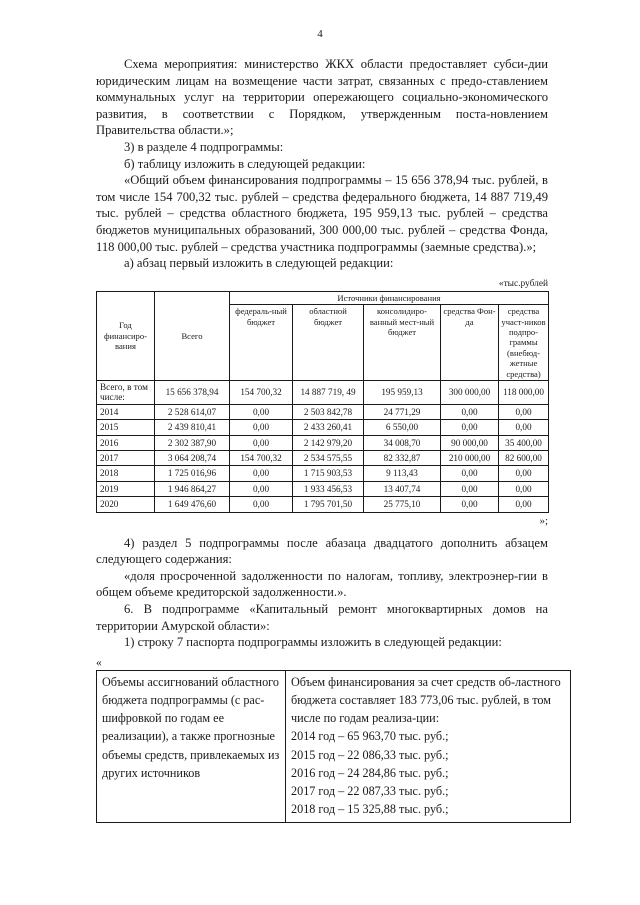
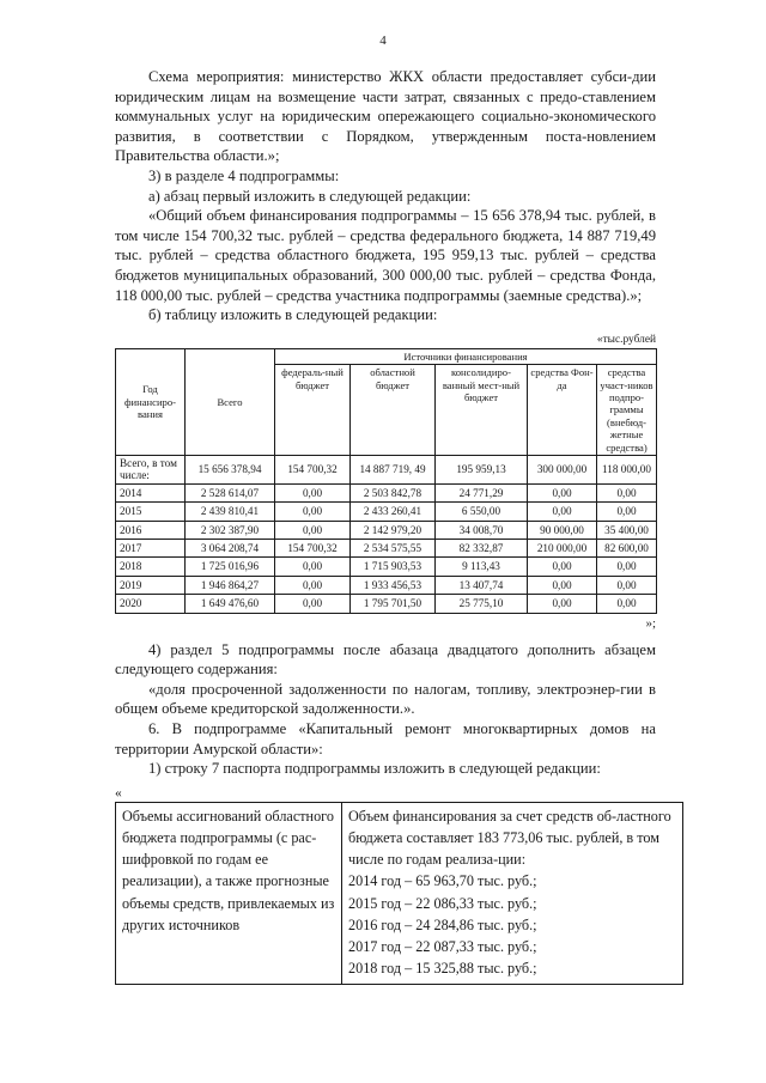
  4
- Схема мероприятия: министерство ЖКХ области предоставляет субси-дии юридическим лицам на возмещение части затрат, связанных с предо-ставлением коммунальных услуг на территории опережающего социально-экономического развития, в соответствии с Порядком, утвержденным поста-новлением Правительства области.»;
+ Схема мероприятия: министерство ЖКХ области предоставляет субси-дии юридическим лицам на возмещение части затрат, связанных с предо-ставлением коммунальных услуг на юридическим опережающего социально-экономического развития, в соответствии с Порядком, утвержденным поста-новлением Правительства области.»;
  3) в разделе 4 подпрограммы:
- б) таблицу изложить в следующей редакции:
+ а) абзац первый изложить в следующей редакции:
  «Общий объем финансирования подпрограммы – 15 656 378,94 тыс. рублей, в том числе 154 700,32 тыс. рублей – средства федерального бюджета, 14 887 719,49 тыс. рублей – средства областного бюджета, 195 959,13 тыс. рублей – средства бюджетов муниципальных образований, 300 000,00 тыс. рублей – средства Фонда, 118 000,00 тыс. рублей – средства участника подпрограммы (заемные средства).»;
- а) абзац первый изложить в следующей редакции:
+ б) таблицу изложить в следующей редакции:
  «тыс.рублей
  Год финансиро-вания	Всего	Источники финансирования
  федераль-ный бюджет	областной бюджет	консолидиро-ванный мест-ный бюджет	средства Фон-да	средства участ-ников подпро-граммы (внебюд-жетные средства)
  Всего, в том числе:	15 656 378,94	154 700,32	14 887 719, 49	195 959,13	300 000,00	118 000,00
  2014	2 528 614,07	0,00	2 503 842,78	24 771,29	0,00	0,00
  2015	2 439 810,41	0,00	2 433 260,41	6 550,00	0,00	0,00
  2016	2 302 387,90	0,00	2 142 979,20	34 008,70	90 000,00	35 400,00
  2017	3 064 208,74	154 700,32	2 534 575,55	82 332,87	210 000,00	82 600,00
  2018	1 725 016,96	0,00	1 715 903,53	9 113,43	0,00	0,00
  2019	1 946 864,27	0,00	1 933 456,53	13 407,74	0,00	0,00
  2020	1 649 476,60	0,00	1 795 701,50	25 775,10	0,00	0,00
  »;
  4) раздел 5 подпрограммы после абазаца двадцатого дополнить абзацем следующего содержания:
  «доля просроченной задолженности по налогам, топливу, электроэнер-гии в общем объеме кредиторской задолженности.».
  6. В подпрограмме «Капитальный ремонт многоквартирных домов на территории Амурской области»:
  1) строку 7 паспорта подпрограммы изложить в следующей редакции:
  «
  Объемы ассигнований областного бюджета подпрограммы (с рас-шифровкой по годам ее реализации), а также прогнозные объемы средств, привлекаемых из других источников	Объем финансирования за счет средств об-ластного бюджета составляет 183 773,06 тыс. рублей, в том числе по годам реализа-ции: 2014 год – 65 963,70 тыс. руб.;2015 год – 22 086,33 тыс. руб.;2016 год – 24 284,86 тыс. руб.;2017 год – 22 087,33 тыс. руб.;2018 год – 15 325,88 тыс. руб.;
